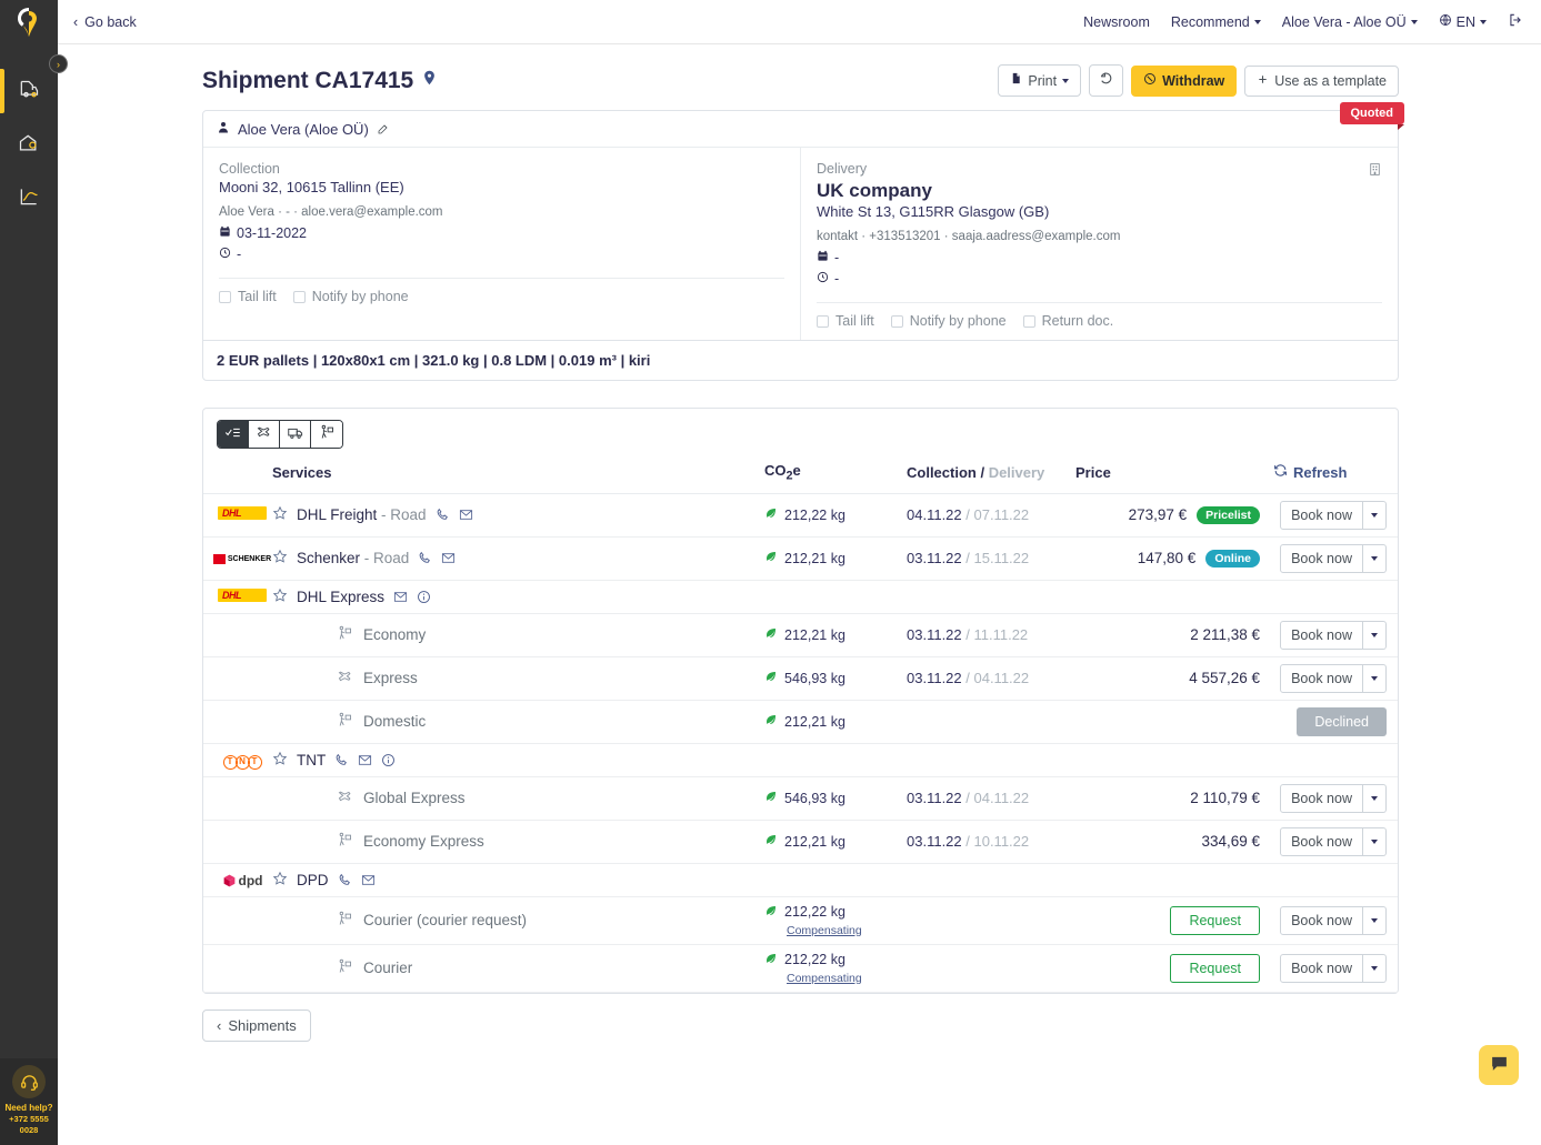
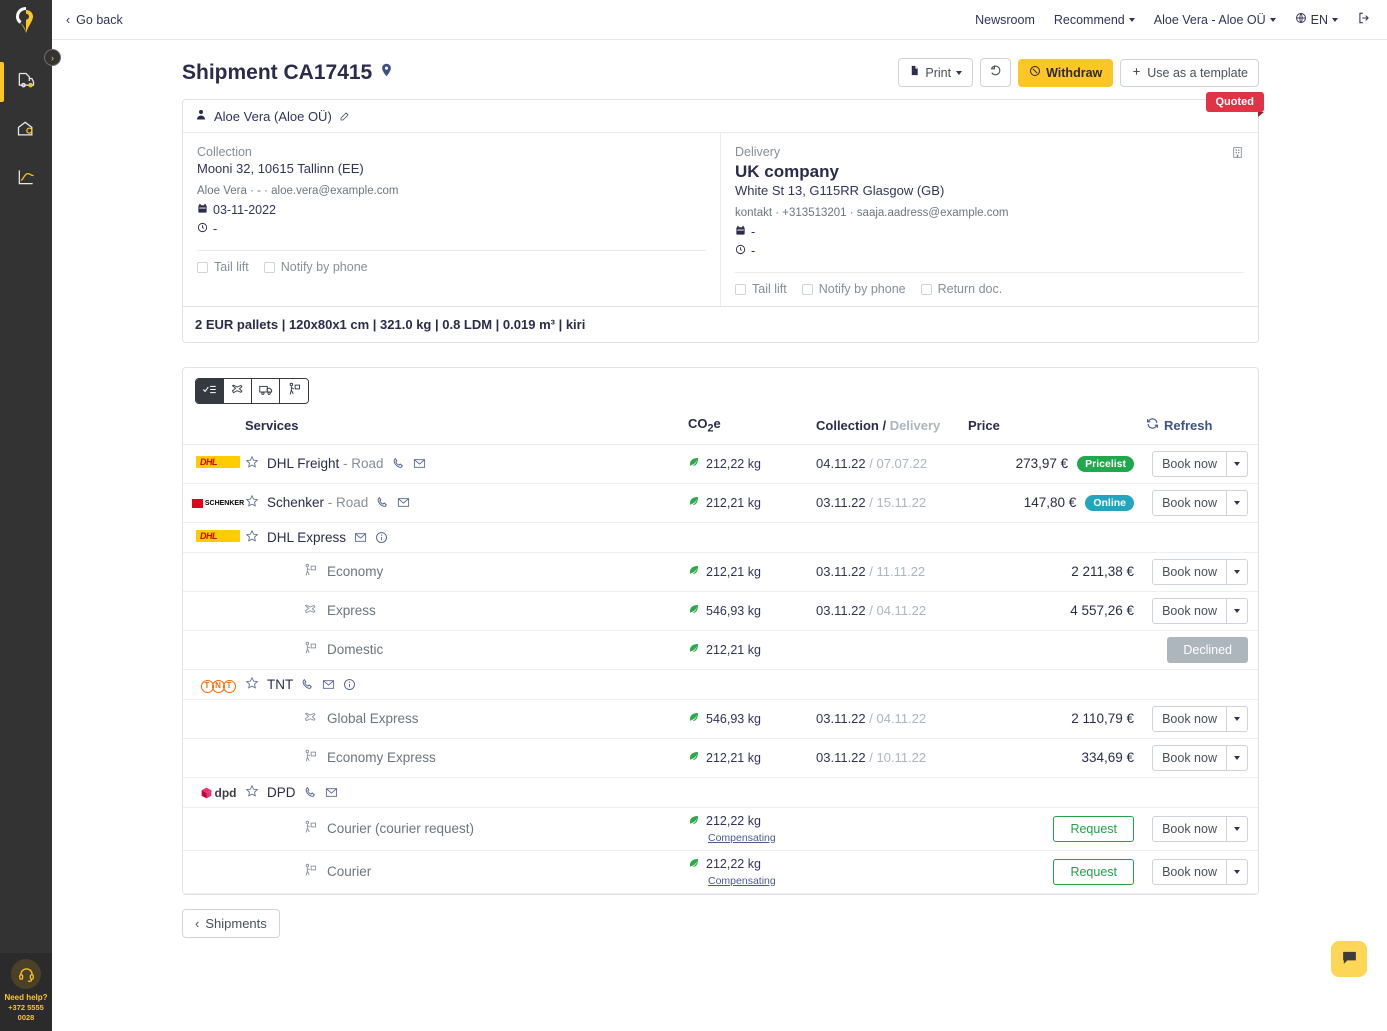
  Need help?
  +372 5555 0028
  ›
  ‹
  Go back
  Newsroom
  Recommend
  Aloe Vera - Aloe OÜ
  EN
  Shipment CA17415
  Print
  Withdraw
  Use as a template
  Quoted
  Aloe Vera (Aloe OÜ)
  Collection
  Mooni 32, 10615 Tallinn (EE)
  Aloe Vera · - · aloe.vera@example.com
  03-11-2022
  -
  Tail lift
  Notify by phone
  Delivery
  UK company
  White St 13, G115RR Glasgow (GB)
  kontakt · +313513201 · saaja.aadress@example.com
  -
  -
  Tail lift
  Notify by phone
  Return doc.
  2 EUR pallets | 120x80x1 cm | 321.0 kg | 0.8 LDM | 0.019 m³ | kiri
  	Services	CO2e	Collection / Delivery	Price	Refresh
- DHL	DHL Freight - Road	212,22 kg	04.11.22 / 07.11.22	273,97 € Pricelist	Book now
+ DHL	DHL Freight - Road	212,22 kg	04.11.22 / 07.07.22	273,97 € Pricelist	Book now
  	Schenker - Road	212,21 kg	03.11.22 / 15.11.22	147,80 € Online	Book now
  DHL	DHL Express
  	Economy	212,21 kg	03.11.22 / 11.11.22	2 211,38 €	Book now
  	Express	546,93 kg	03.11.22 / 04.11.22	4 557,26 €	Book now
  	Domestic	212,21 kg			Declined
  T N T	TNT
  	Global Express	546,93 kg	03.11.22 / 04.11.22	2 110,79 €	Book now
  	Economy Express	212,21 kg	03.11.22 / 10.11.22	334,69 €	Book now
  dpd	DPD
  	Courier (courier request)	212,22 kgCompensating		Request	Book now
  	Courier	212,22 kgCompensating		Request	Book now
  ‹
  Shipments
